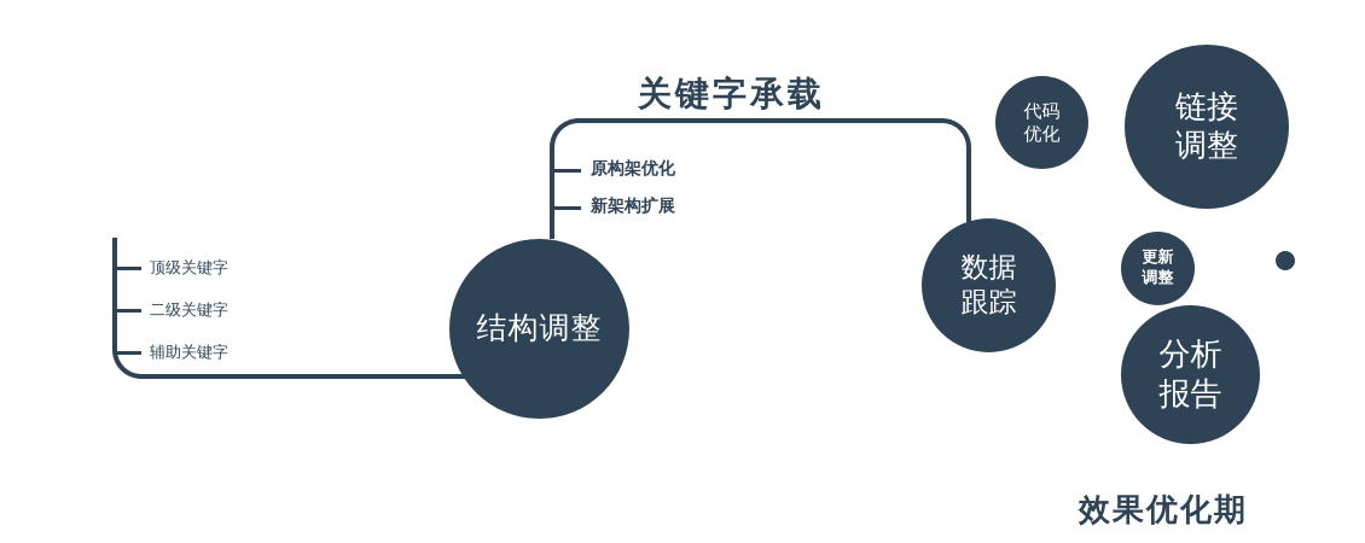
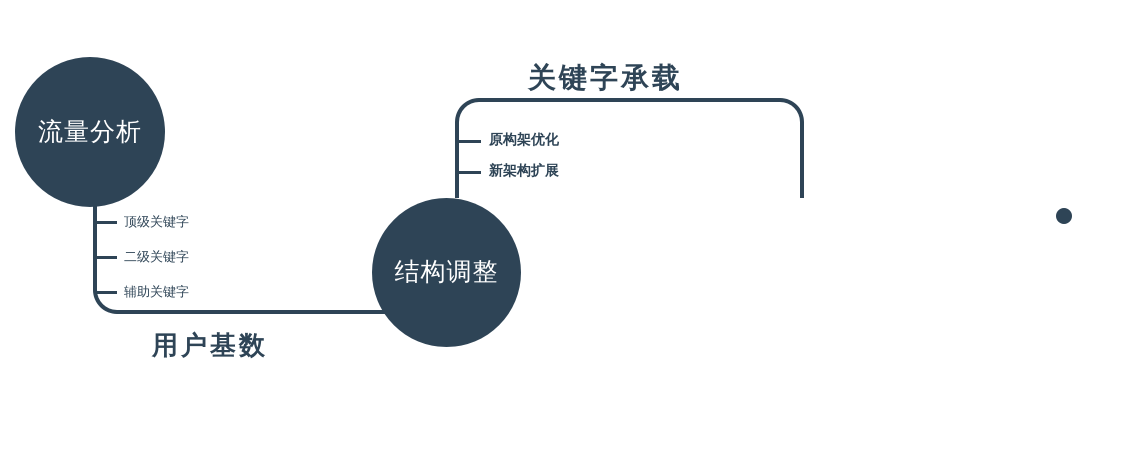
  顶级关键字
  二级关键字
  辅助关键字
+ 用户基数
  原构架优化
  新架构扩展
  关键字承载
+ 流量分析
  结构调整
- 数据跟踪
- 代码优化
- 链接调整
- 更新调整
- 分析报告
- 效果优化期
